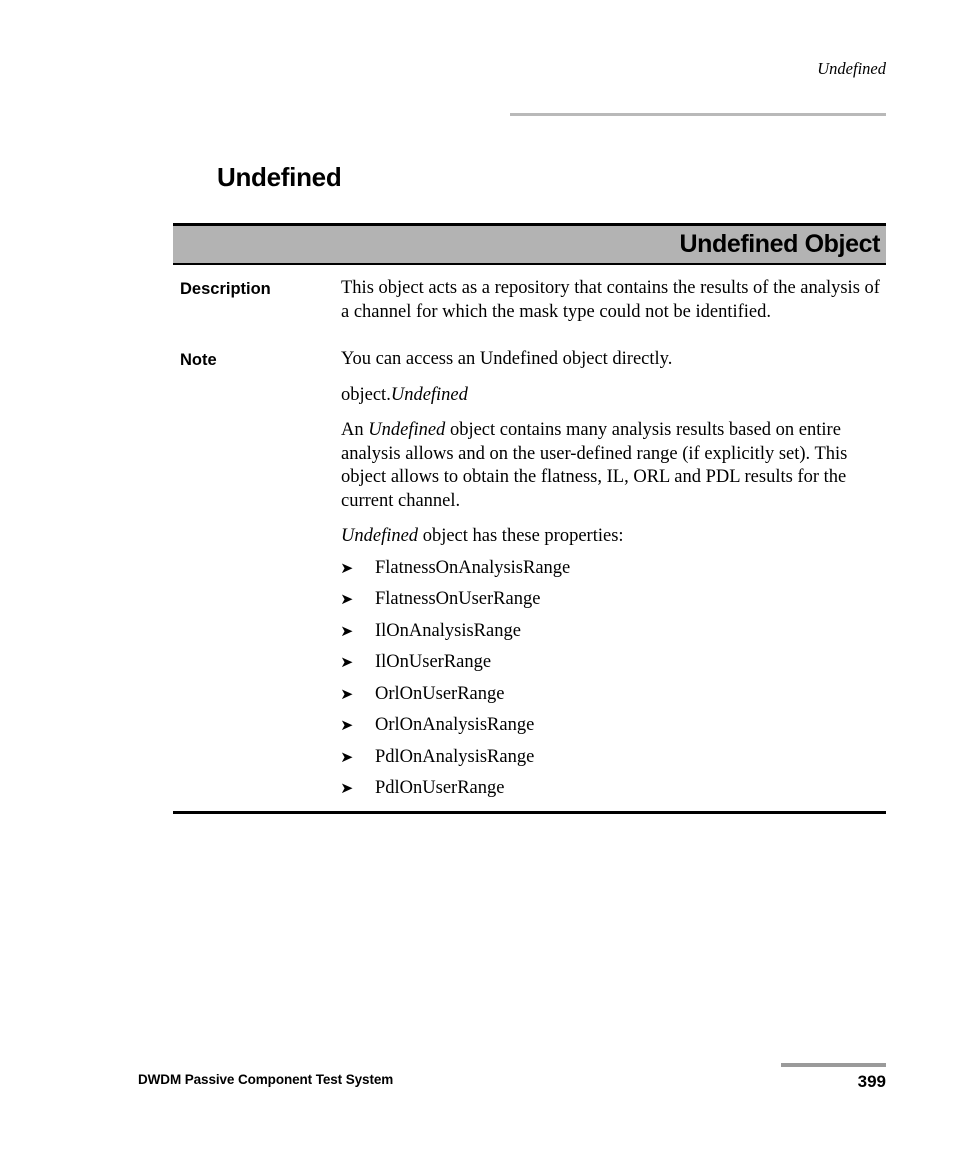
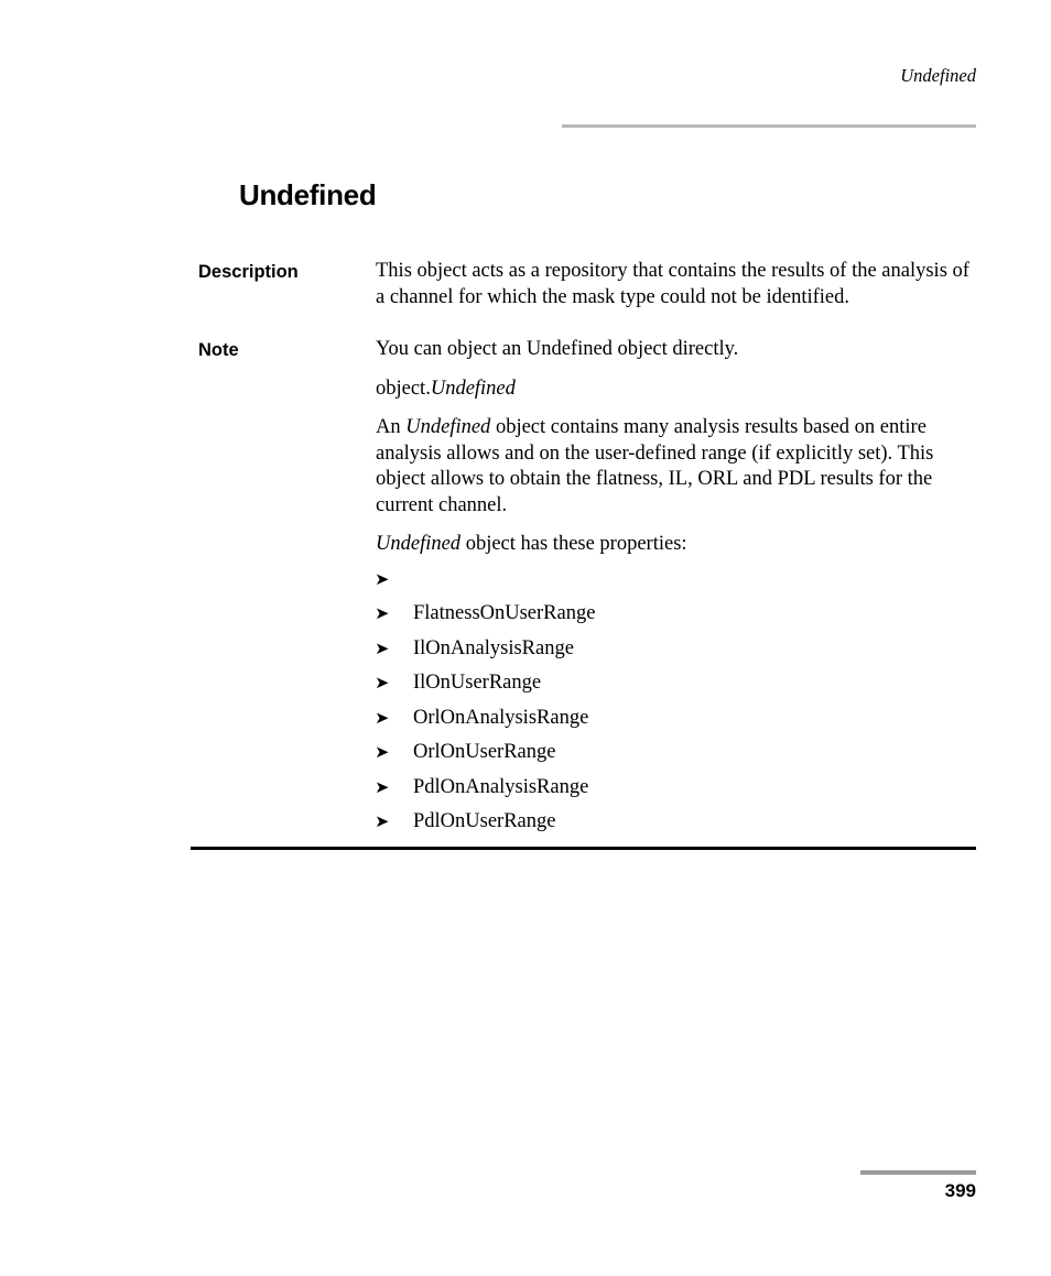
  Undefined
  Undefined
- Undefined Object
  Description
  This object acts as a repository that contains the results of the analysis of a channel for which the mask type could not be identified.
  Note
- You can access an Undefined object directly.
+ You can object an Undefined object directly.
  object.Undefined
  An Undefined object contains many analysis results based on entire analysis allows and on the user-defined range (if explicitly set). This object allows to obtain the flatness, IL, ORL and PDL results for the current channel.
  Undefined object has these properties:
  ➤
- FlatnessOnAnalysisRange
  ➤
  FlatnessOnUserRange
  ➤
  IlOnAnalysisRange
  ➤
  IlOnUserRange
  ➤
- OrlOnUserRange
+ OrlOnAnalysisRange
  ➤
- OrlOnAnalysisRange
+ OrlOnUserRange
  ➤
  PdlOnAnalysisRange
  ➤
  PdlOnUserRange
- DWDM Passive Component Test System
  399
